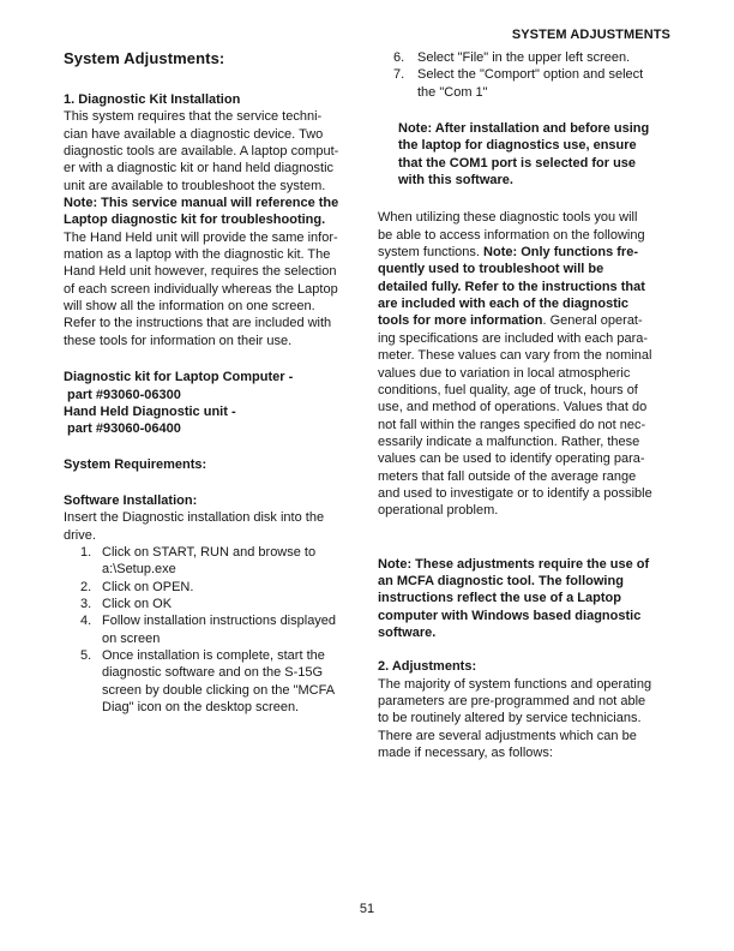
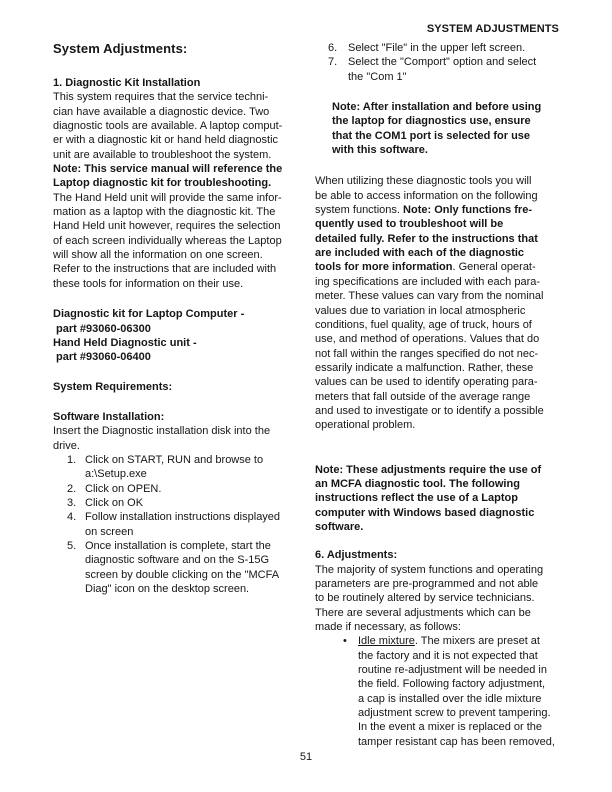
  SYSTEM ADJUSTMENTS
  System Adjustments:
  1. Diagnostic Kit Installation
  This system requires that the service techni-
  cian have available a diagnostic device. Two
  diagnostic tools are available. A laptop comput-
  er with a diagnostic kit or hand held diagnostic
  unit are available to troubleshoot the system.
  Note: This service manual will reference the
  Laptop diagnostic kit for troubleshooting.
  The Hand Held unit will provide the same infor-
  mation as a laptop with the diagnostic kit. The
  Hand Held unit however, requires the selection
  of each screen individually whereas the Laptop
  will show all the information on one screen.
  Refer to the instructions that are included with
  these tools for information on their use.
  Diagnostic kit for Laptop Computer -
  part #93060-06300
  Hand Held Diagnostic unit -
  part #93060-06400
  System Requirements:
  Software Installation:
  Insert the Diagnostic installation disk into the
  drive.
  1.
  Click on START, RUN and browse to
  a:\Setup.exe
  2.
  Click on OPEN.
  3.
  Click on OK
  4.
  Follow installation instructions displayed
  on screen
  5.
  Once installation is complete, start the
  diagnostic software and on the S-15G
  screen by double clicking on the "MCFA
  Diag" icon on the desktop screen.
  6.
  Select "File" in the upper left screen.
  7.
  Select the "Comport" option and select
  the "Com 1"
  Note: After installation and before using
  the laptop for diagnostics use, ensure
  that the COM1 port is selected for use
  with this software.
  When utilizing these diagnostic tools you will
  be able to access information on the following
  system functions. Note: Only functions fre-
  quently used to troubleshoot will be
  detailed fully. Refer to the instructions that
  are included with each of the diagnostic
  tools for more information. General operat-
  ing specifications are included with each para-
  meter. These values can vary from the nominal
  values due to variation in local atmospheric
  conditions, fuel quality, age of truck, hours of
  use, and method of operations. Values that do
  not fall within the ranges specified do not nec-
  essarily indicate a malfunction. Rather, these
  values can be used to identify operating para-
  meters that fall outside of the average range
  and used to investigate or to identify a possible
  operational problem.
  Note: These adjustments require the use of
  an MCFA diagnostic tool. The following
  instructions reflect the use of a Laptop
  computer with Windows based diagnostic
  software.
- 2. Adjustments:
+ 6. Adjustments:
  The majority of system functions and operating
  parameters are pre-programmed and not able
  to be routinely altered by service technicians.
  There are several adjustments which can be
  made if necessary, as follows:
+ •
+ Idle mixture. The mixers are preset at
+ the factory and it is not expected that
+ routine re-adjustment will be needed in
+ the field. Following factory adjustment,
+ a cap is installed over the idle mixture
+ adjustment screw to prevent tampering.
+ In the event a mixer is replaced or the
+ tamper resistant cap has been removed,
  51
